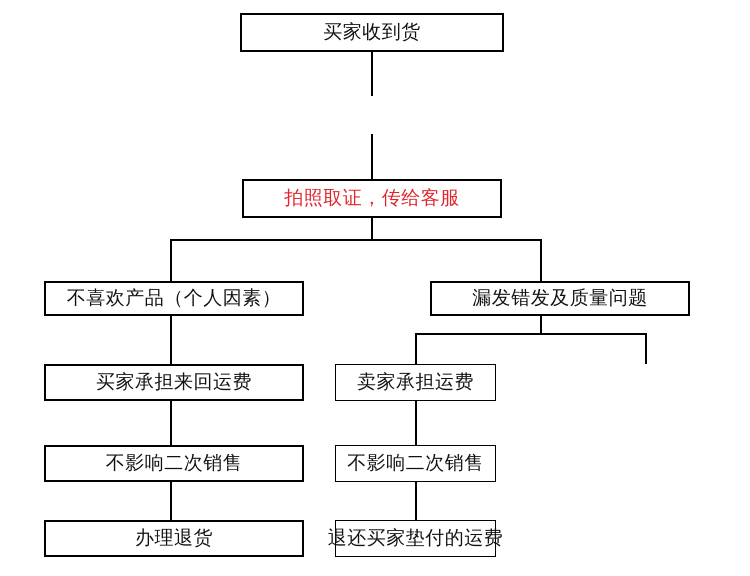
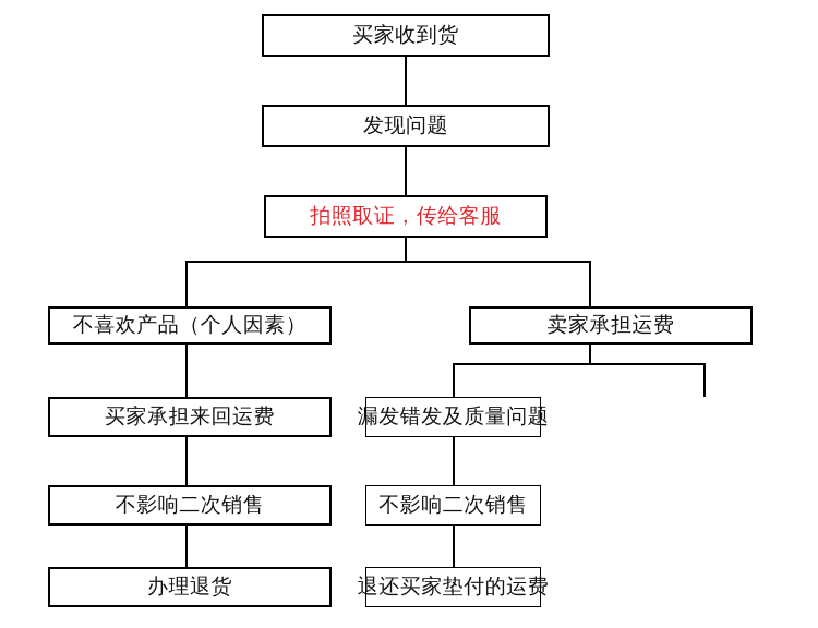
  买家收到货
+ 发现问题
  拍照取证，传给客服
  不喜欢产品（个人因素）
- 漏发错发及质量问题
+ 卖家承担运费
  买家承担来回运费
- 卖家承担运费
+ 漏发错发及质量问题
  不影响二次销售
  不影响二次销售
  办理退货
  退还买家垫付的运费
